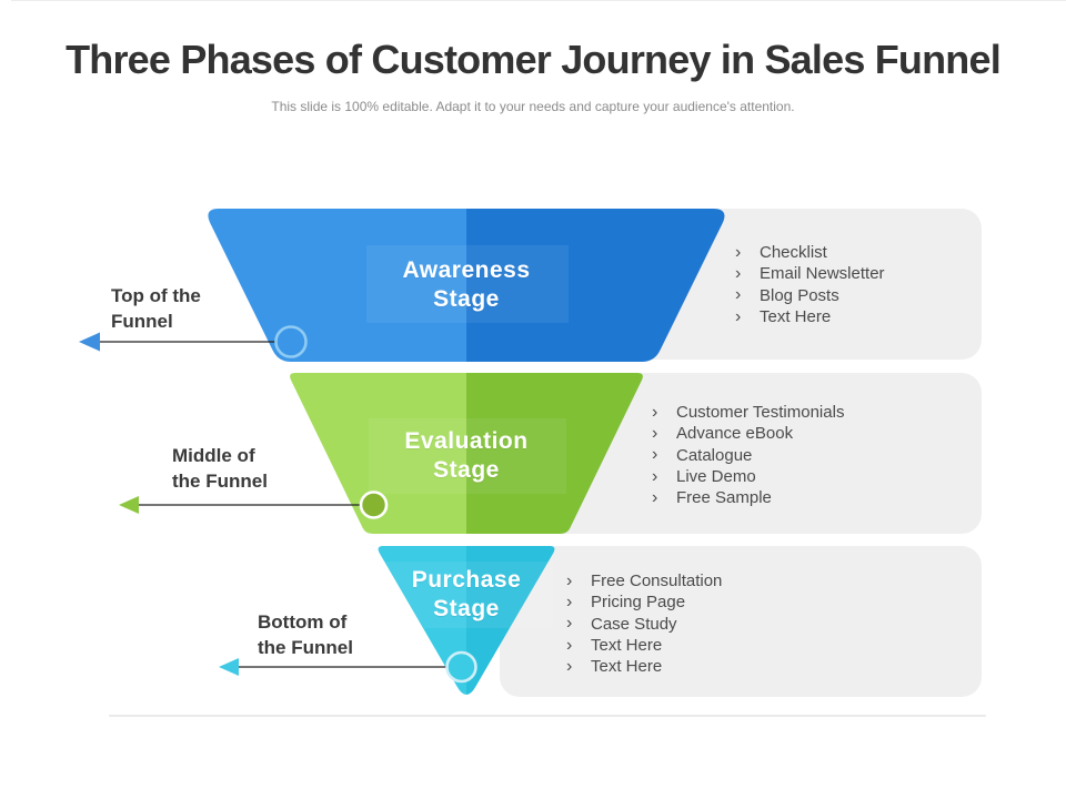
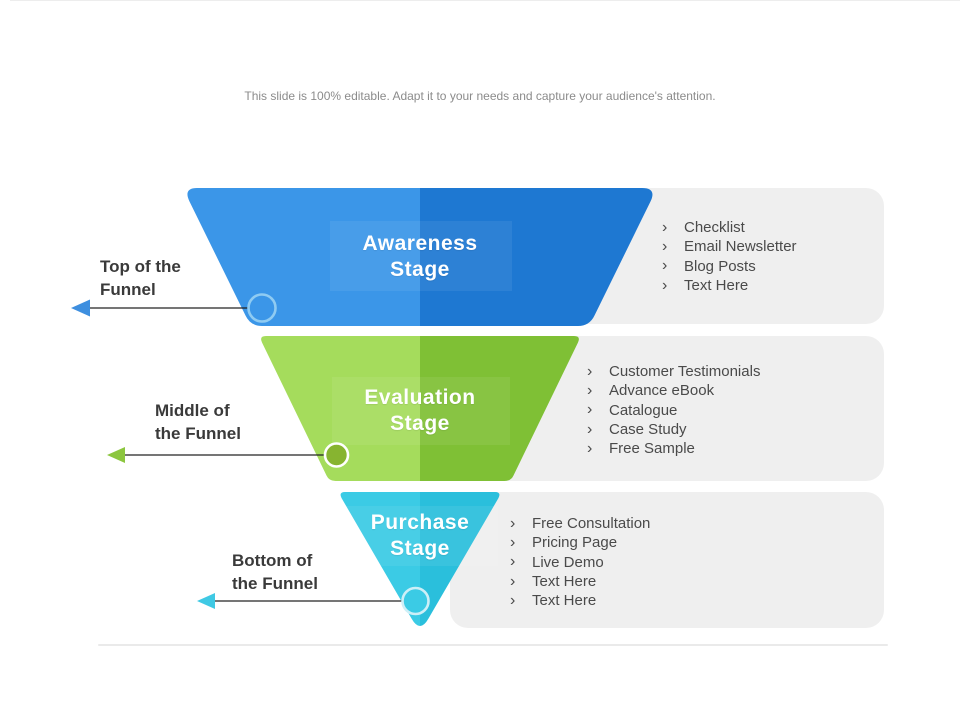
- Three Phases of Customer Journey in Sales Funnel
  This slide is 100% editable. Adapt it to your needs and capture your audience's attention.
  Awareness
  Stage
  Evaluation
  Stage
  Purchase
  Stage
  Top of the
  Funnel
  Middle of
  the Funnel
  Bottom of
  the Funnel
  ›
  Checklist
  ›
  Email Newsletter
  ›
  Blog Posts
  ›
  Text Here
  ›
  Customer Testimonials
  ›
  Advance eBook
  ›
  Catalogue
  ›
- Live Demo
+ Case Study
  ›
  Free Sample
  ›
  Free Consultation
  ›
  Pricing Page
  ›
- Case Study
+ Live Demo
  ›
  Text Here
  ›
  Text Here
